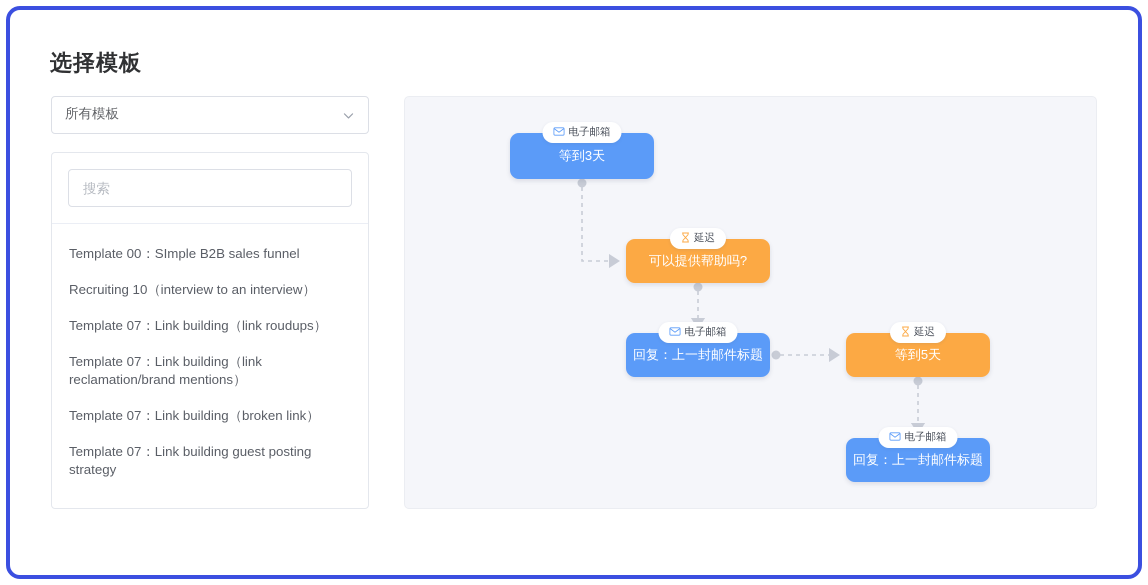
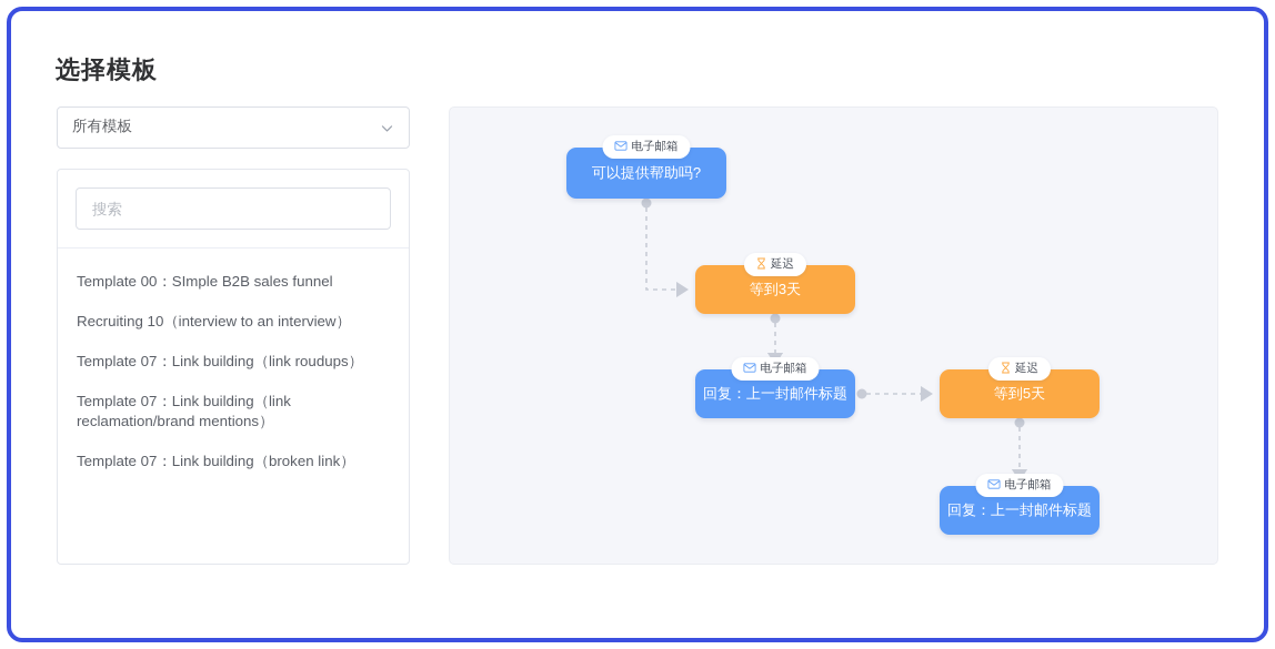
  选择模板
  所有模板
  搜索
  Template 00：SImple B2B sales funnel
  Recruiting 10（interview to an interview）
  Template 07：Link building（link roudups）
  Template 07：Link building（link reclamation/brand mentions）
  Template 07：Link building（broken link）
- Template 07：Link building guest posting strategy
  电子邮箱
- 等到3天
+ 可以提供帮助吗?
  延迟
- 可以提供帮助吗?
+ 等到3天
  电子邮箱
  回复：上一封邮件标题
  延迟
  等到5天
  电子邮箱
  回复：上一封邮件标题
